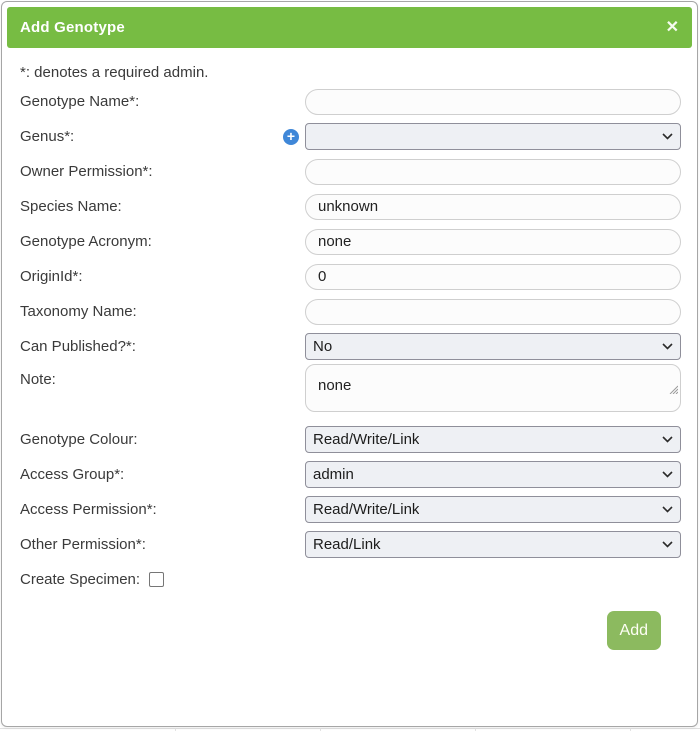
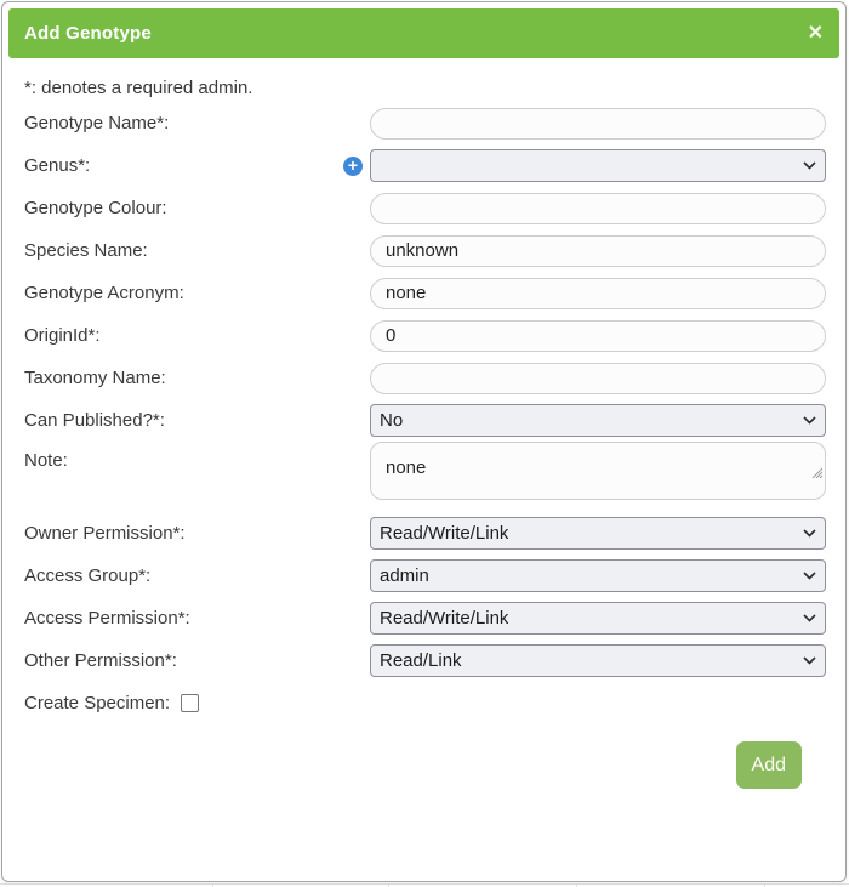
  Add Genotype
  ✕
  *: denotes a required admin.
  Genotype Name*:
  Genus*:
  +
- Owner Permission*:
+ Genotype Colour:
  Species Name:
  unknown
  Genotype Acronym:
  none
  OriginId*:
  0
  Taxonomy Name:
  Can Published?*:
  No
  Note:
  none
- Genotype Colour:
+ Owner Permission*:
  Read/Write/Link
  Access Group*:
  admin
  Access Permission*:
  Read/Write/Link
  Other Permission*:
  Read/Link
  Create Specimen:
  Add
